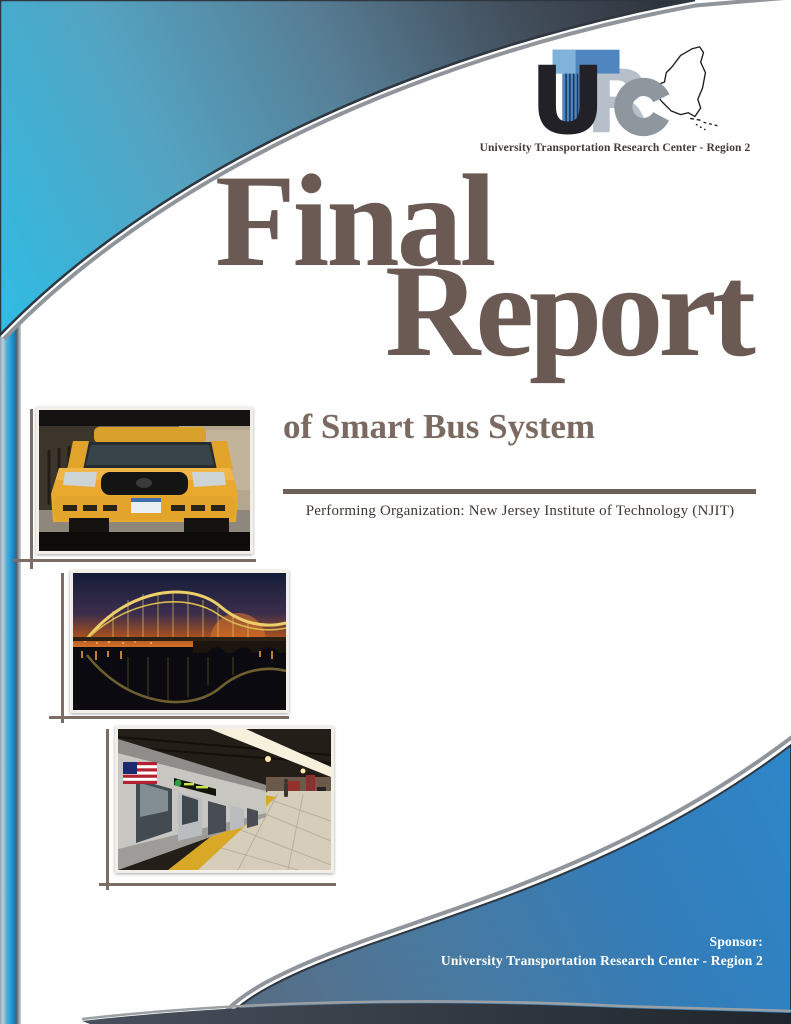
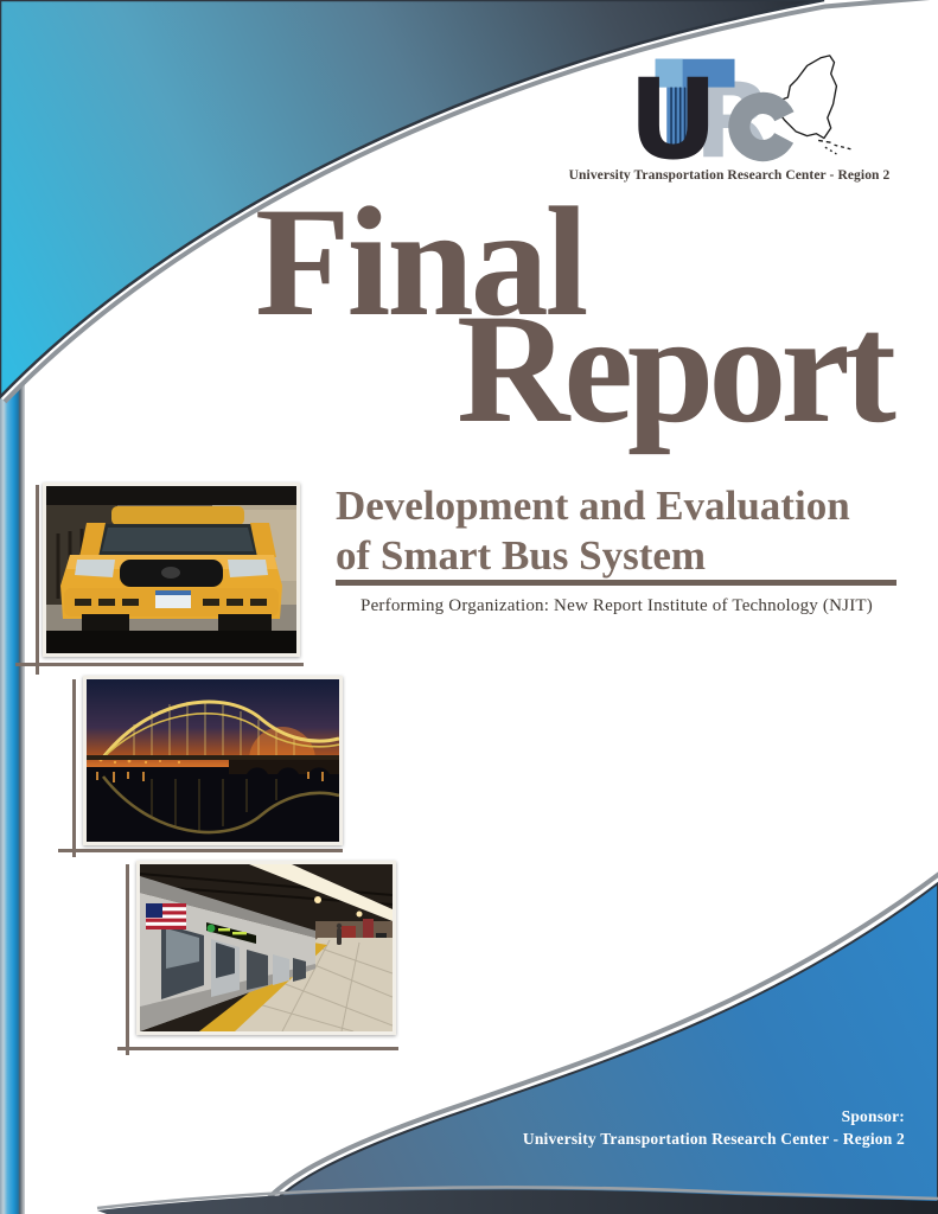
  U
  University Transportation Research Center - Region 2
  Final
  Report
+ Development and Evaluation
  of Smart Bus System
- Performing Organization: New Jersey Institute of Technology (NJIT)
+ Performing Organization: New Report Institute of Technology (NJIT)
  Sponsor:
  University Transportation Research Center - Region 2
